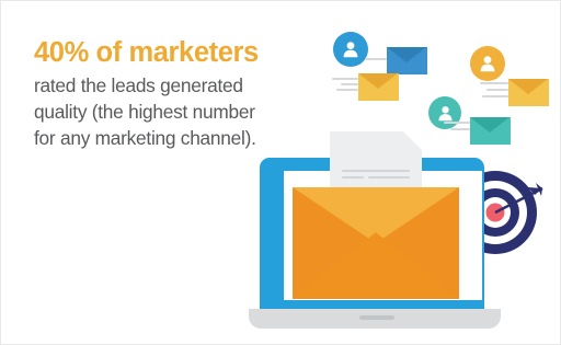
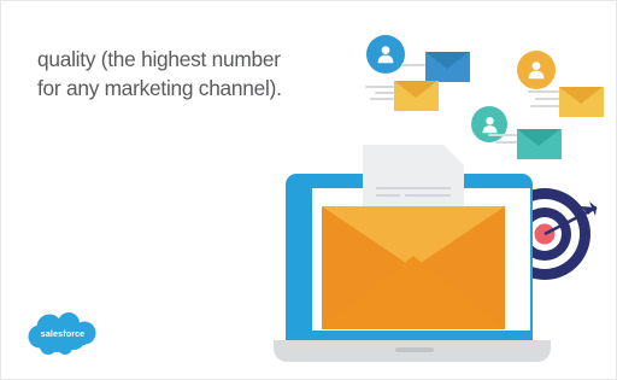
- 40% of marketers
- rated the leads generated
  quality (the highest number
  for any marketing channel).
+ salesforce
